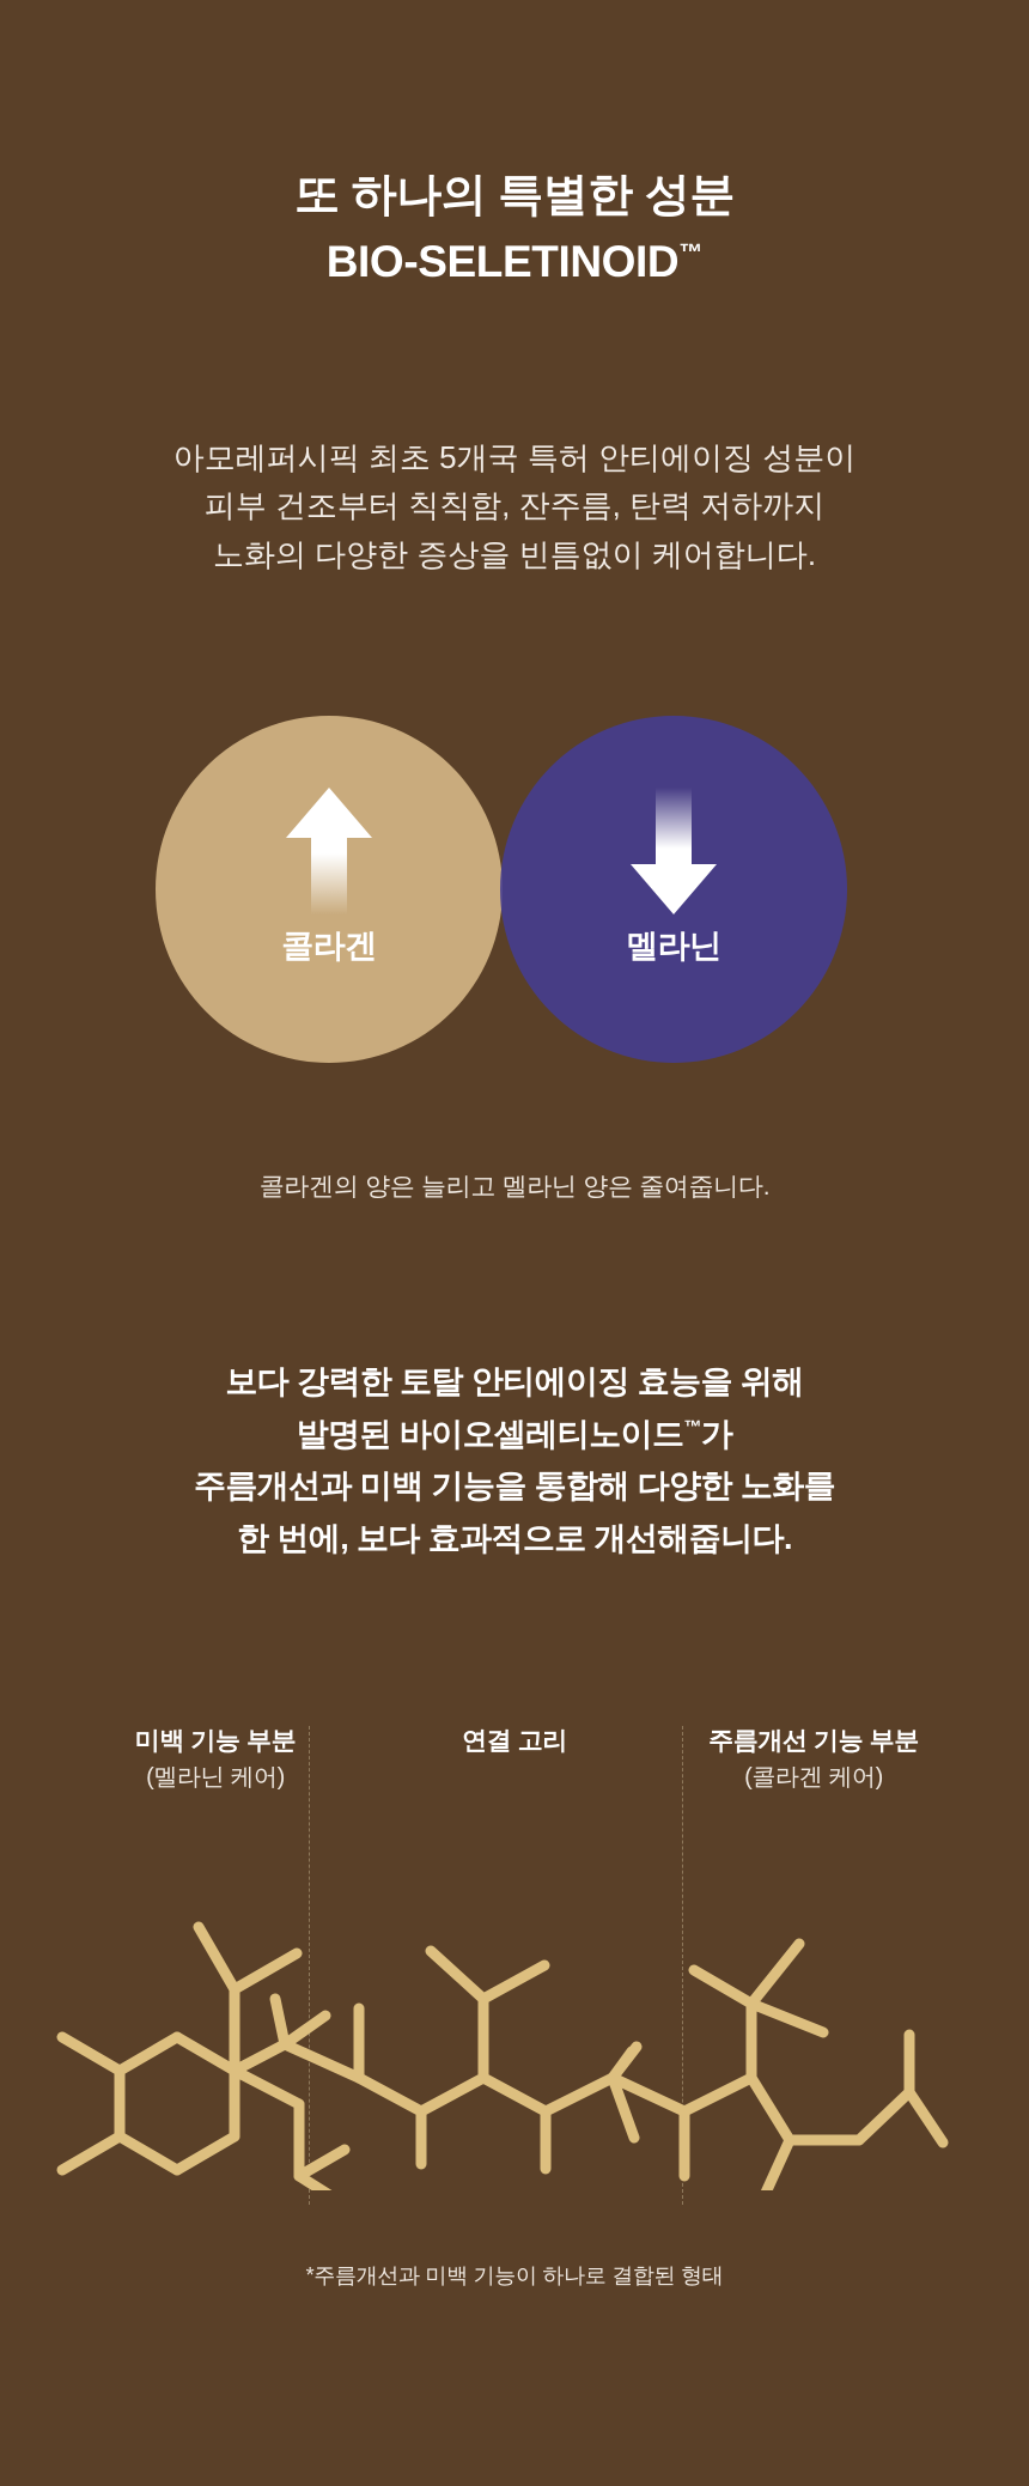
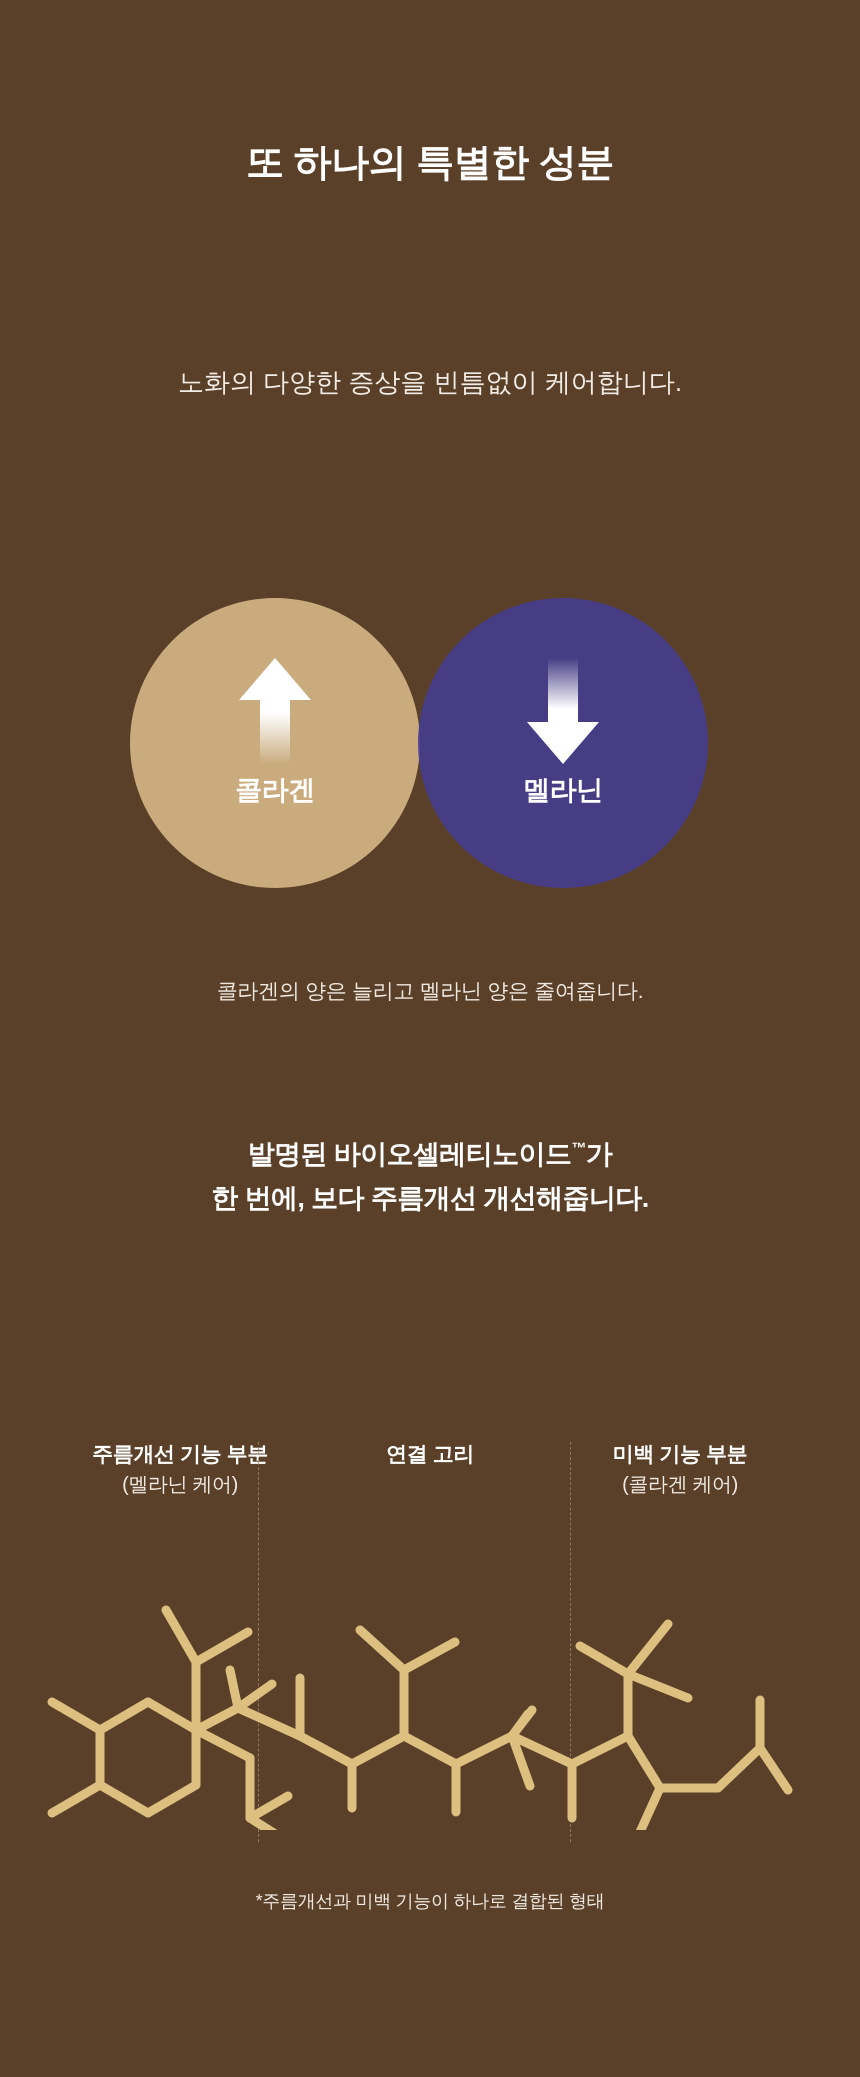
  또 하나의 특별한 성분
- BIO-SELETINOID™
- 아모레퍼시픽 최초 5개국 특허 안티에이징 성분이
- 피부 건조부터 칙칙함, 잔주름, 탄력 저하까지
  노화의 다양한 증상을 빈틈없이 케어합니다.
  콜라겐
  멜라닌
  콜라겐의 양은 늘리고 멜라닌 양은 줄여줍니다.
- 보다 강력한 토탈 안티에이징 효능을 위해
  발명된 바이오셀레티노이드™가
- 주름개선과 미백 기능을 통합해 다양한 노화를
- 한 번에, 보다 효과적으로 개선해줍니다.
+ 한 번에, 보다 주름개선 개선해줍니다.
- 미백 기능 부분
+ 주름개선 기능 부분
  (멜라닌 케어)
  연결 고리
- 주름개선 기능 부분
+ 미백 기능 부분
  (콜라겐 케어)
  *주름개선과 미백 기능이 하나로 결합된 형태
